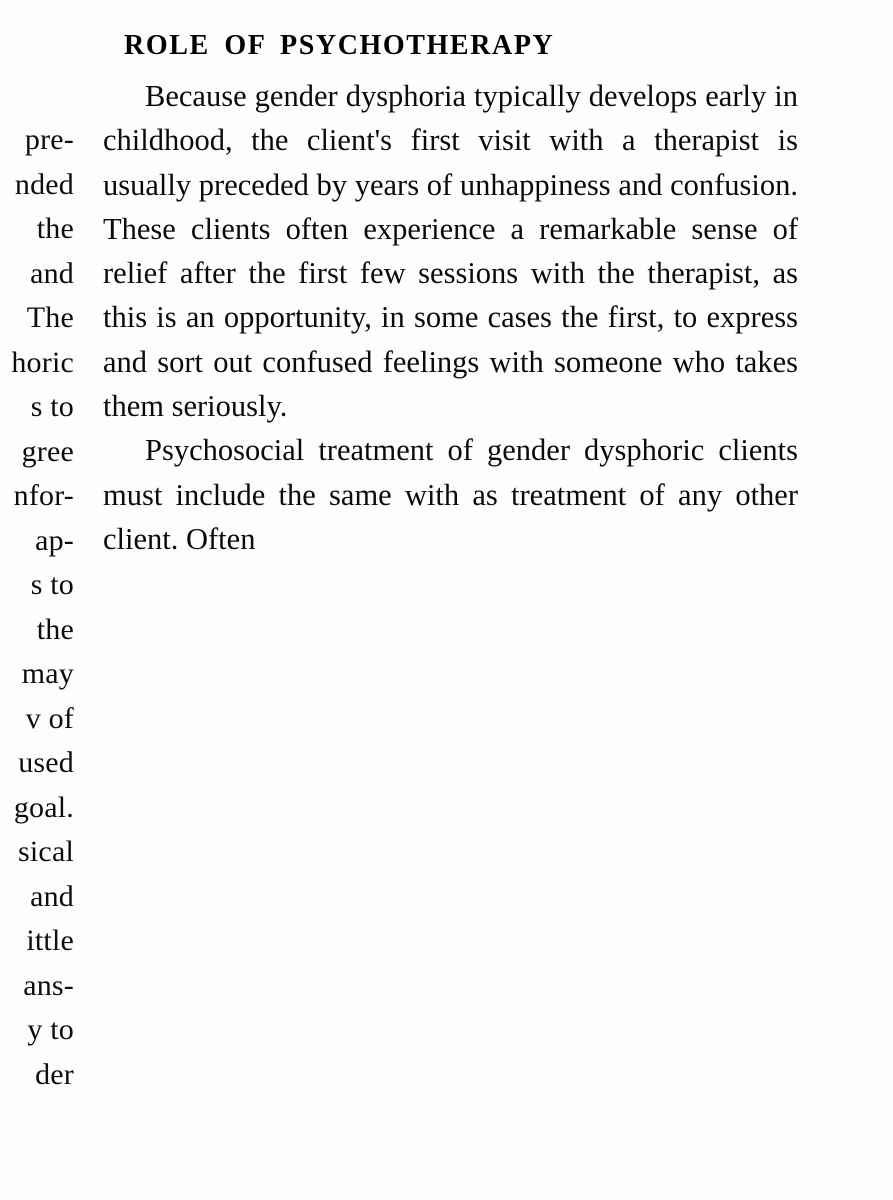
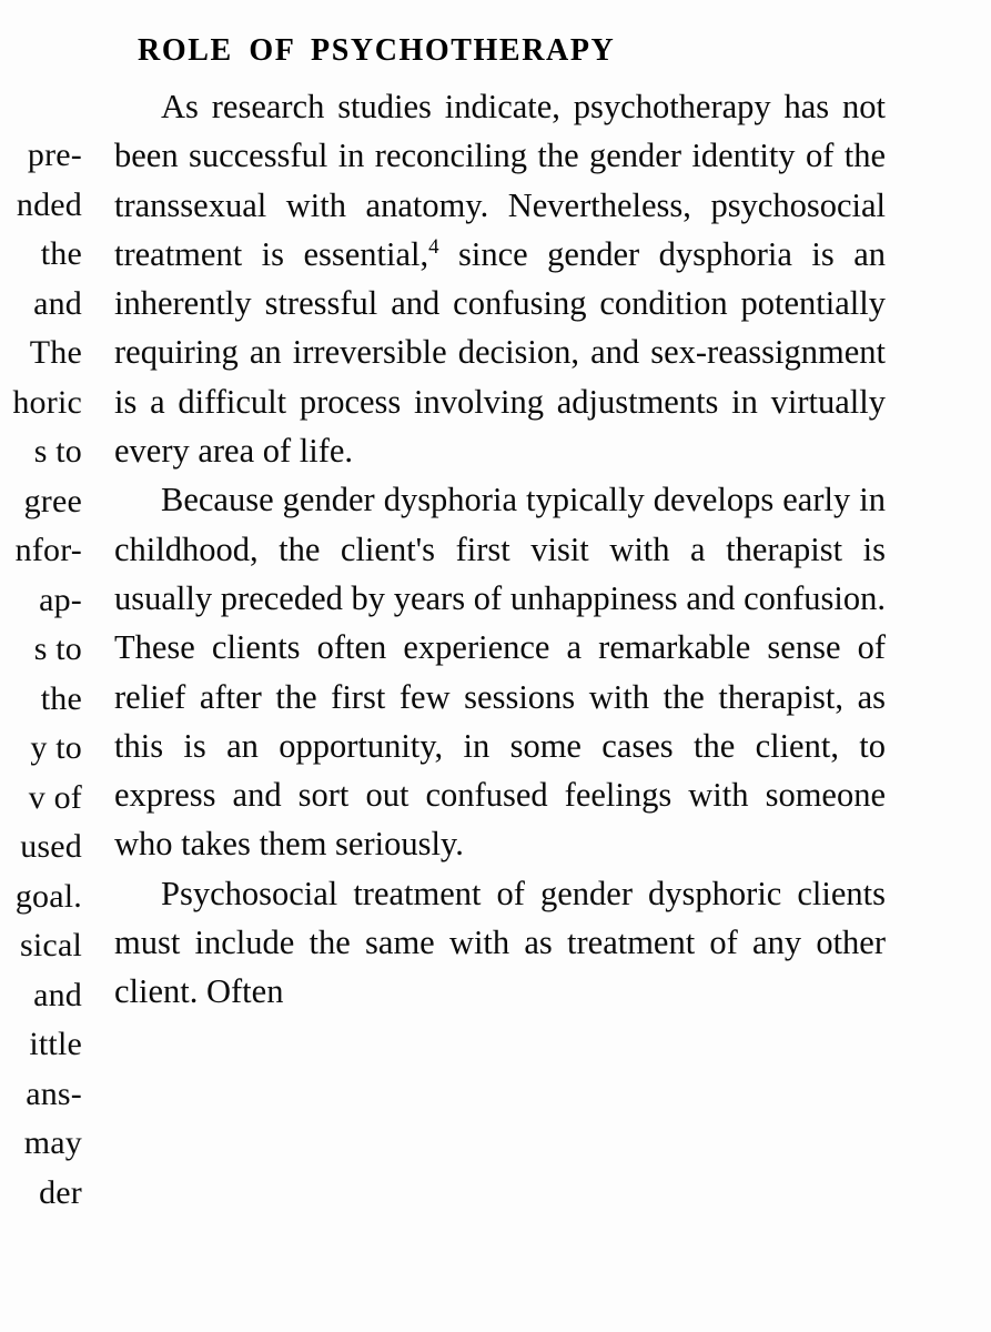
  pre-
  nded
  the
  and
  The
  horic
  s to
  gree
  nfor-
  ap-
  s to
  the
- may
+ y to
  v of
  used
  goal.
  sical
  and
  ittle
  ans-
- y to
+ may
  der
  ROLE OF PSYCHOTHERAPY
+ As research studies indicate, psychotherapy has not been successful in reconciling the gender identity of the transsexual with anatomy. Nevertheless, psychosocial treatment is essential,4 since gender dysphoria is an inherently stressful and confusing condition potentially requiring an irreversible decision, and sex-reassignment is a difficult process involving adjustments in virtually every area of life.
- Because gender dysphoria typically develops early in childhood, the client's first visit with a therapist is usually preceded by years of unhappiness and confusion. These clients often experience a remarkable sense of relief after the first few sessions with the therapist, as this is an opportunity, in some cases the first, to express and sort out confused feelings with someone who takes them seriously.
+ Because gender dysphoria typically develops early in childhood, the client's first visit with a therapist is usually preceded by years of unhappiness and confusion. These clients often experience a remarkable sense of relief after the first few sessions with the therapist, as this is an opportunity, in some cases the client, to express and sort out confused feelings with someone who takes them seriously.
  Psychosocial treatment of gender dysphoric clients must include the same with as treatment of any other client. Often
